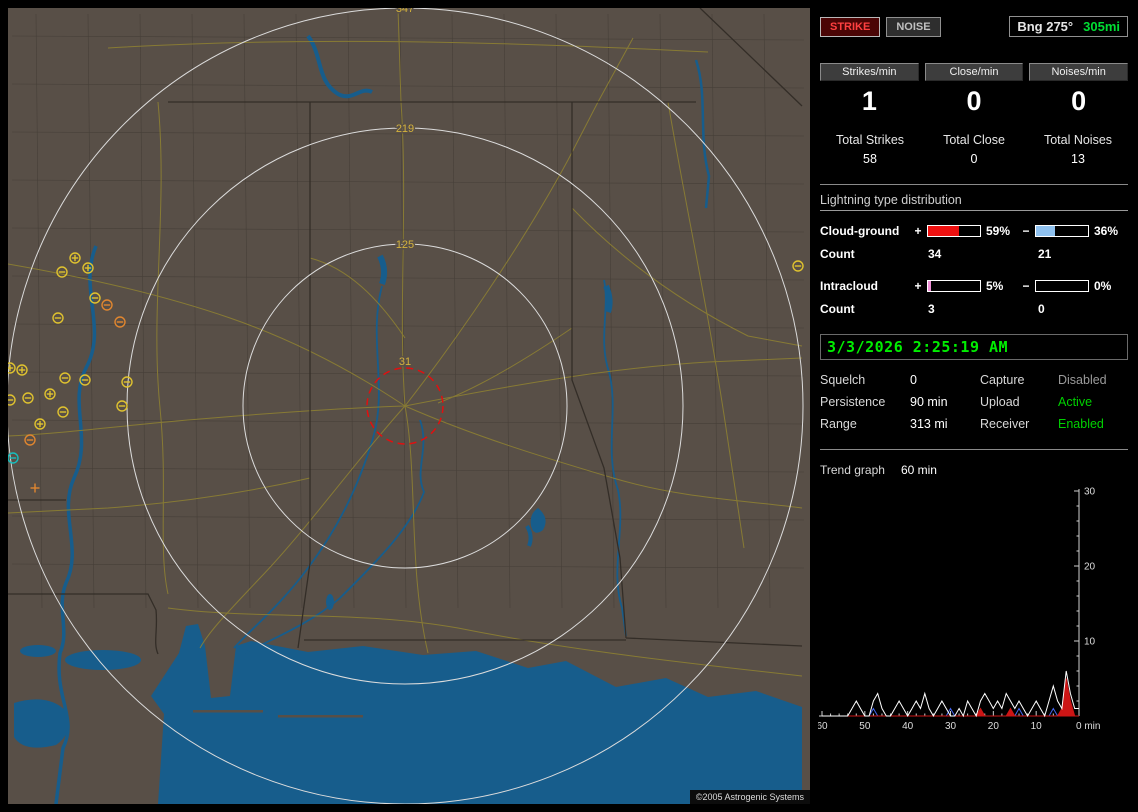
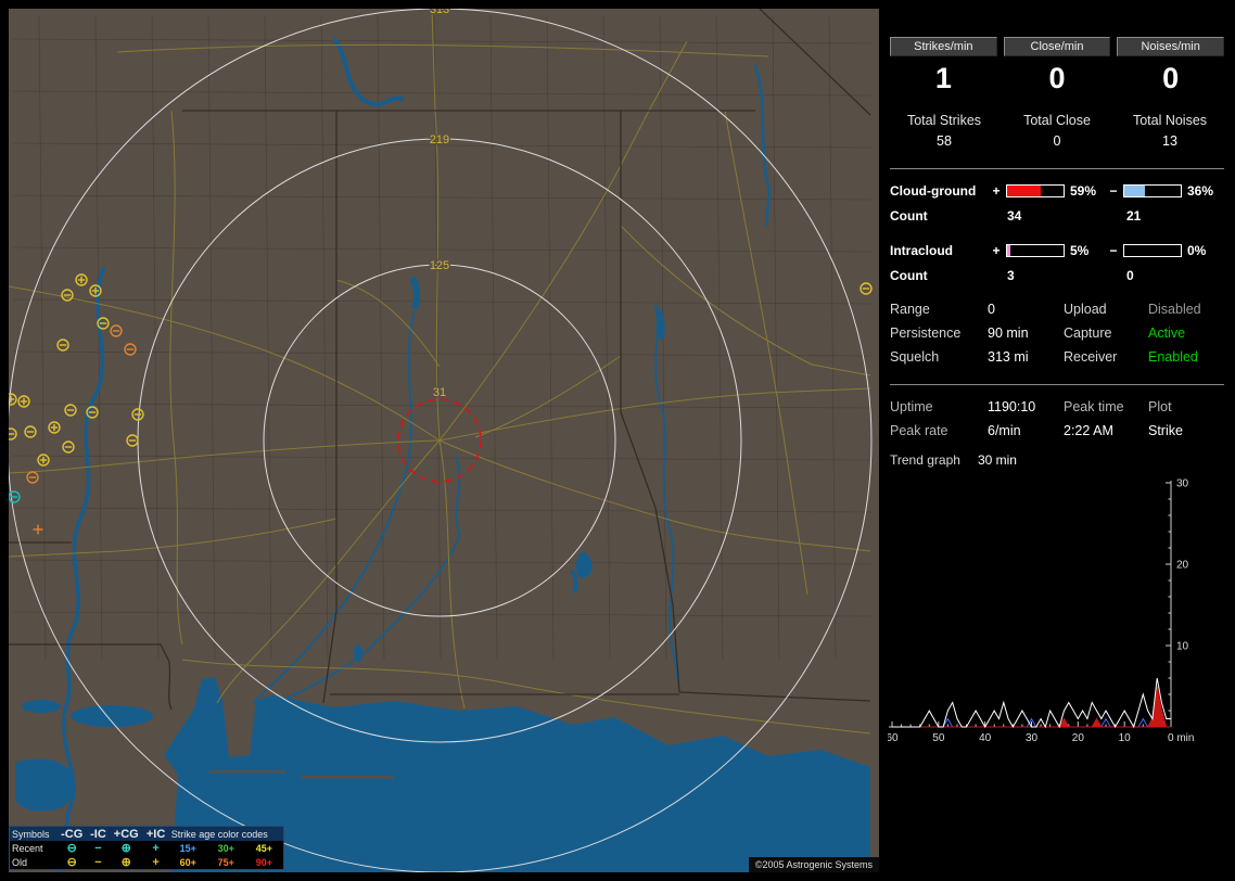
- 347
+ 313
  219
  125
  31
+ Symbols	-CG	-IC	+CG	+IC	Strike age color codes
+ Recent	⊖	−	⊕	+	15+	30+	45+
+ Old	⊖	−	⊕	+	60+	75+	90+
  ©2005 Astrogenic Systems
- STRIKE
- NOISE
- Bng 275°
- 305mi
  Strikes/min
  Close/min
  Noises/min
  1
  0
  0
  Total Strikes
  Total Close
  Total Noises
  58
  0
  13
- Lightning type distribution
  Cloud-ground
  +
  59%
  −
  36%
  Count
  34
  21
  Intracloud
  +
  5%
  −
  0%
  Count
  3
  0
- 3/3/2026 2:25:19 AM
- Squelch
+ Range
  0
- Capture
+ Upload
  Disabled
  Persistence
  90 min
- Upload
+ Capture
  Active
- Range
+ Squelch
  313 mi
  Receiver
  Enabled
+ Uptime
+ 1190:10
+ Peak time
+ Plot
+ Peak rate
+ 6/min
+ 2:22 AM
+ Strike
  Trend graph
- 60 min
+ 30 min
  30
  20
  10
  60
  50
  40
  30
  20
  10
  0 min
